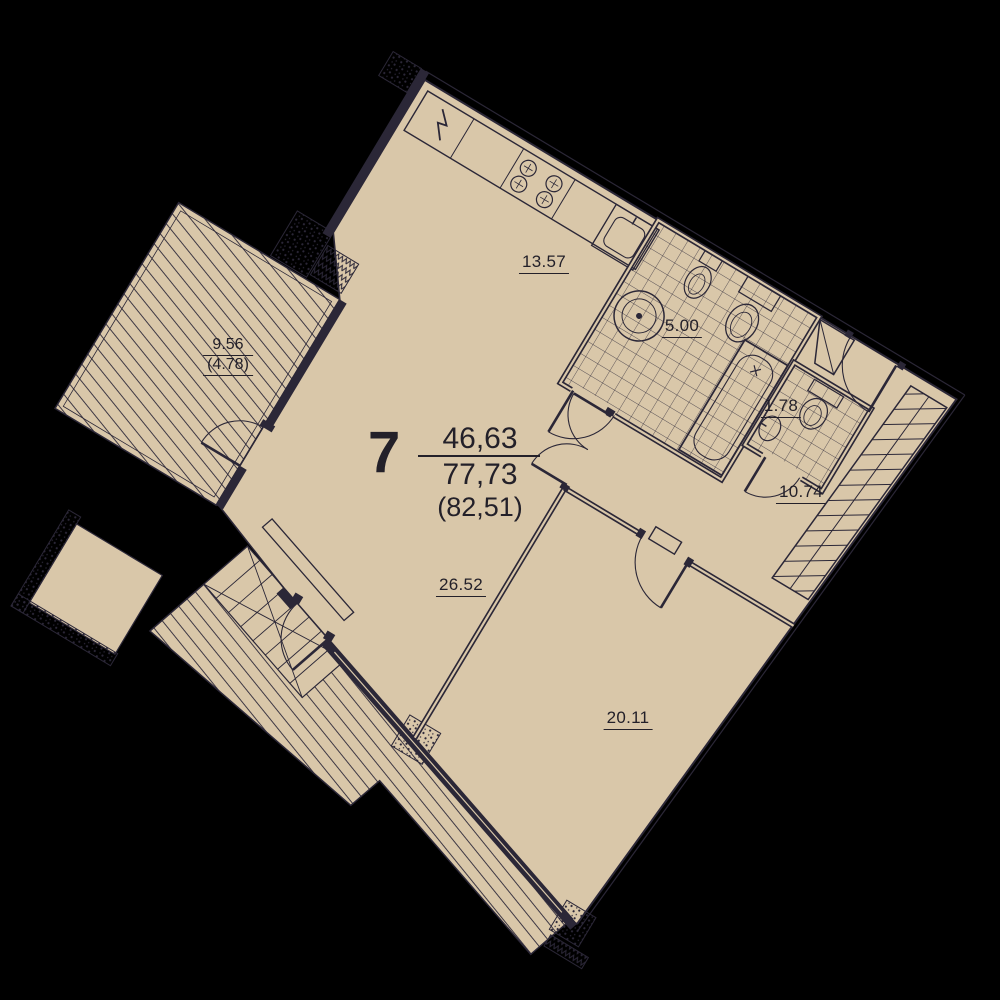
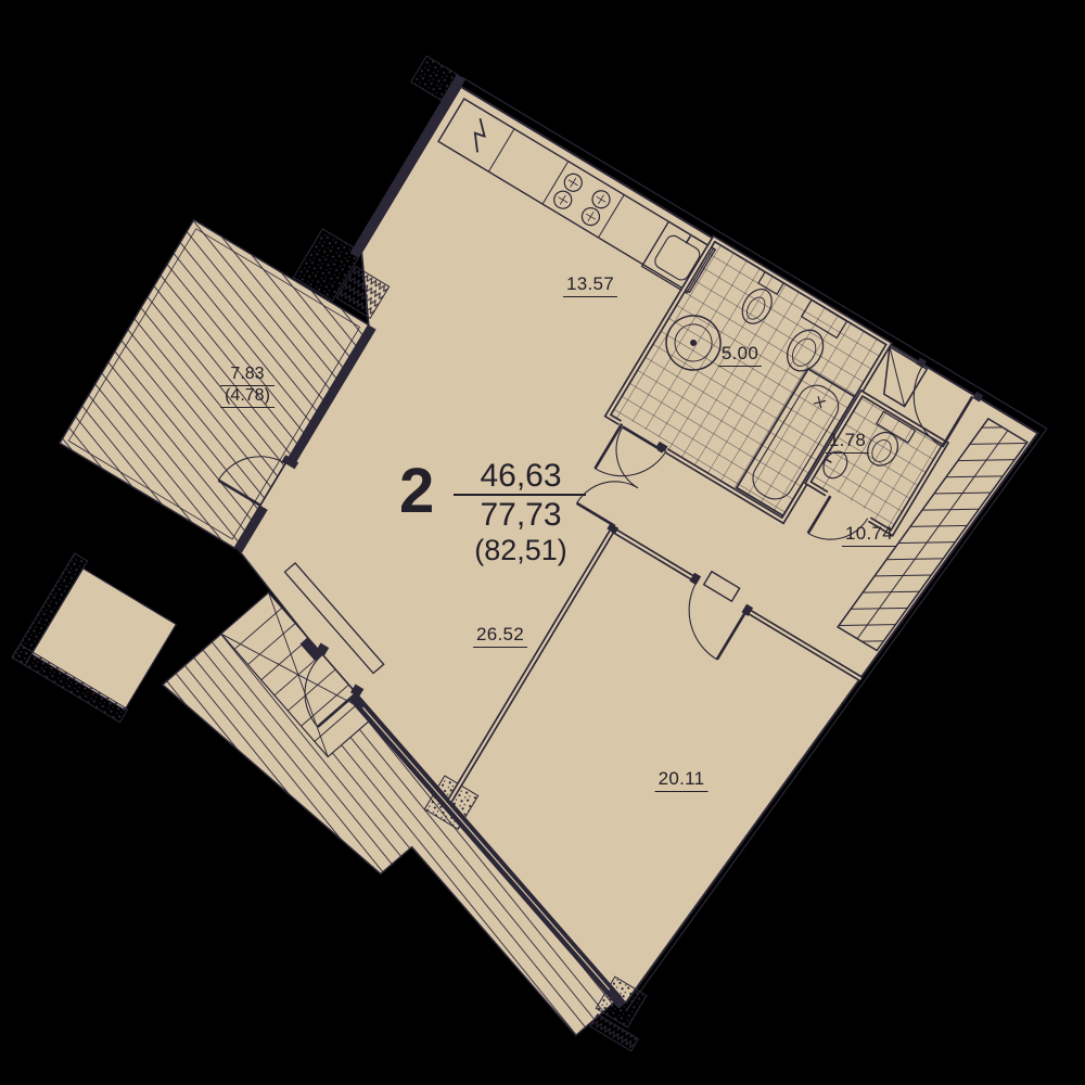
  13.57
  5.00
  1.78
  10.74
  26.52
  20.11
- 9.56
+ 7.83
  (4.78)
- 7
+ 2
  46,63
  77,73
  (82,51)
